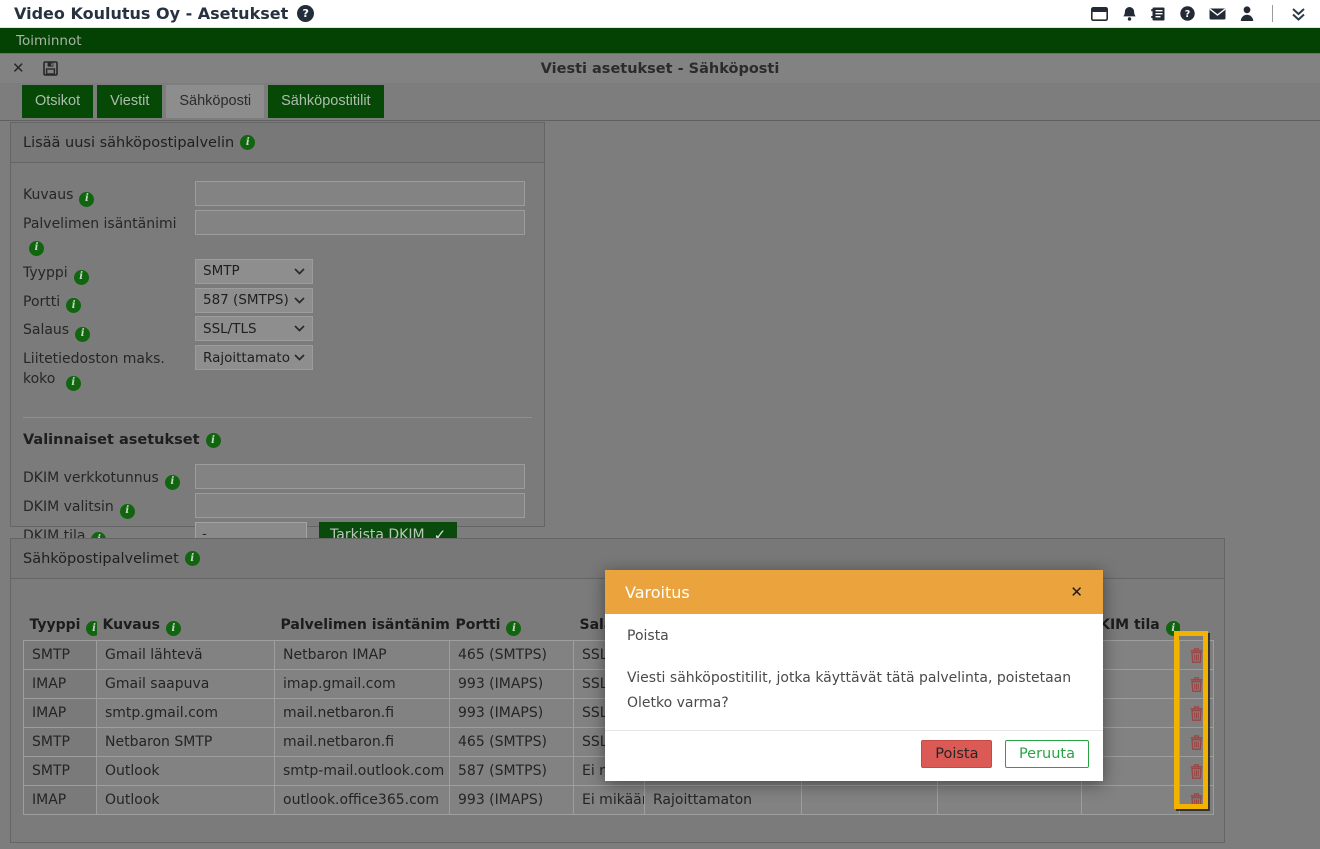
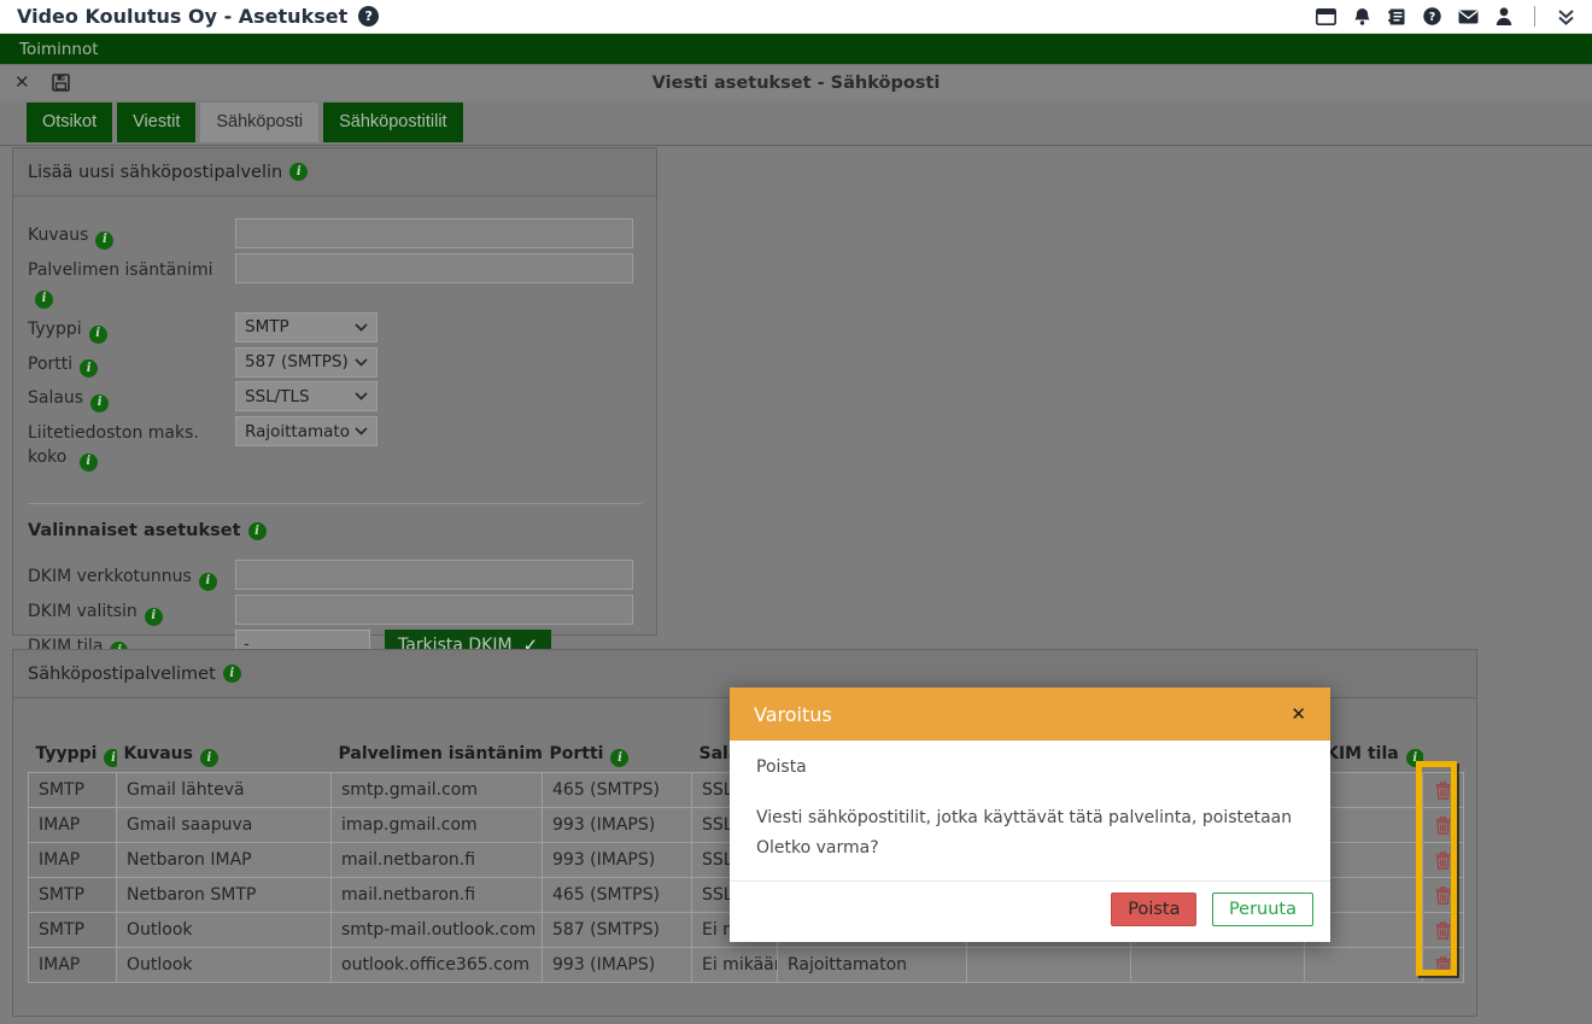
  Video Koulutus Oy - Asetukset
  ?
  ?
  Toiminnot
  Viesti asetukset - Sähköposti
  ✕
  Otsikot
  Viestit
  Sähköposti
  Sähköpostitilit
  Lisää uusi sähköpostipalvelin
  i
  Kuvaus i
  Palvelimen isäntänimii
  Tyyppi i
  SMTP
  Portti i
  587 (SMTPS)
  Salaus i
  SSL/TLS
  Liitetiedoston maks. koko i
  Rajoittamato
  Valinnaiset asetukset
  i
  DKIM verkkotunnus i
  DKIM valitsin i
  DKIM tila
  -
  Tarkista DKIM
  ✓
  Sähköpostipalvelimet
  i
  Tyyppi i	Kuvaus i	Palvelimen isäntänim	Portti i	Sal				KIM tila i
- SMTP	Gmail lähtevä	Netbaron IMAP	465 (SMTPS)	SSL
+ SMTP	Gmail lähtevä	smtp.gmail.com	465 (SMTPS)	SSL
  IMAP	Gmail saapuva	imap.gmail.com	993 (IMAPS)	SSL
- IMAP	smtp.gmail.com	mail.netbaron.fi	993 (IMAPS)	SSL
+ IMAP	Netbaron IMAP	mail.netbaron.fi	993 (IMAPS)	SSL
  SMTP	Netbaron SMTP	mail.netbaron.fi	465 (SMTPS)	SSL
  SMTP	Outlook	smtp-mail.outlook.com	587 (SMTPS)	Ei
  IMAP	Outlook	outlook.office365.com	993 (IMAPS)	Ei mikää	Rajoittamaton
  Varoitus
  ✕
  Poista
  Viesti sähköpostitilit, jotka käyttävät tätä palvelinta, poistetaan
  Oletko varma?
  Poista Peruuta
